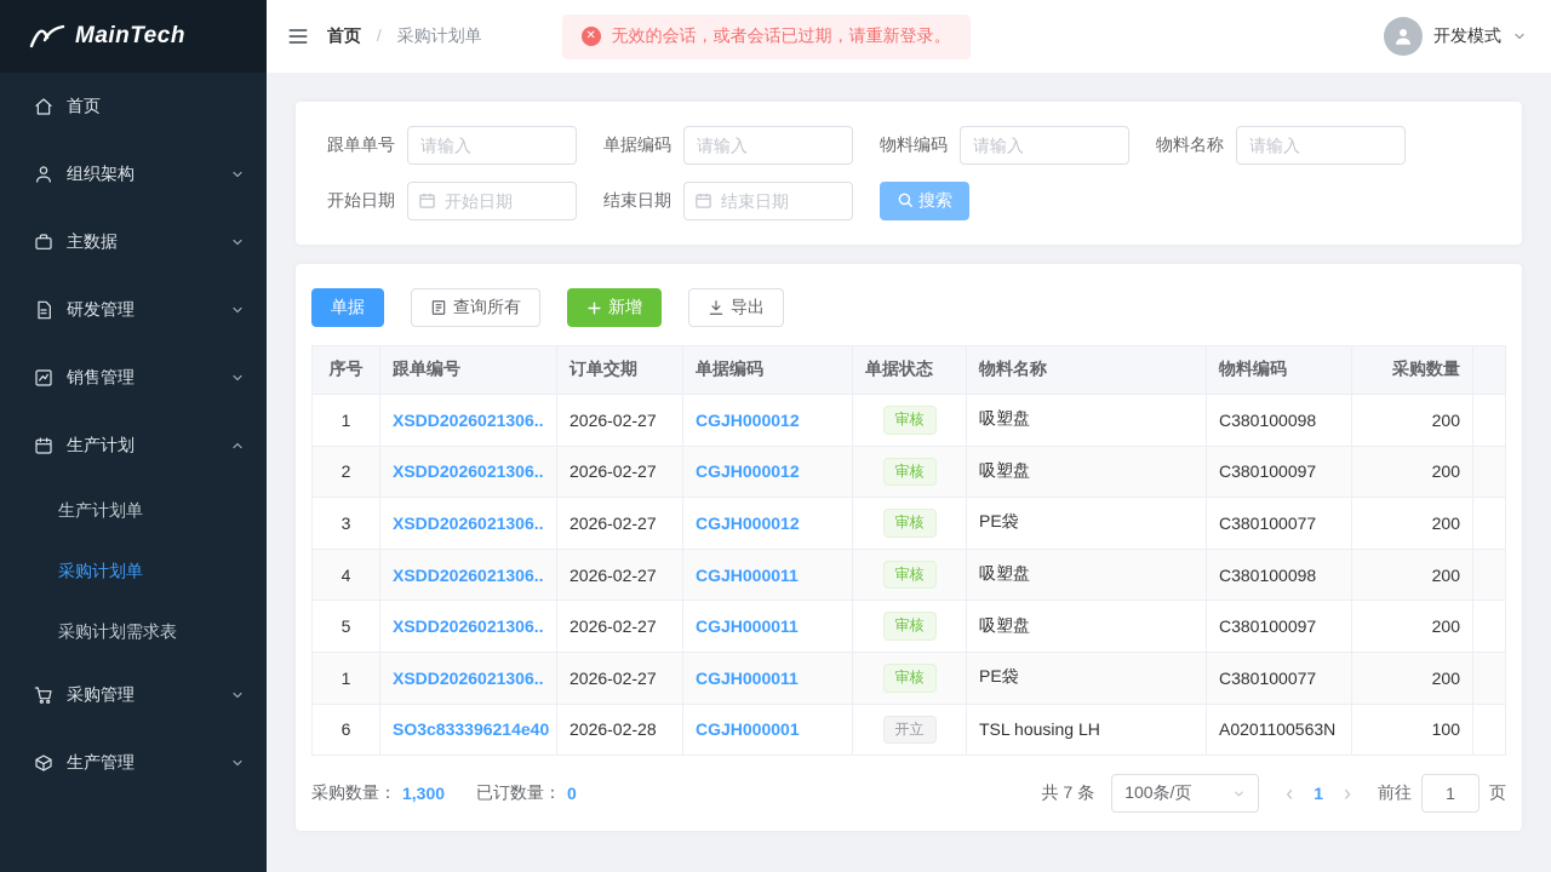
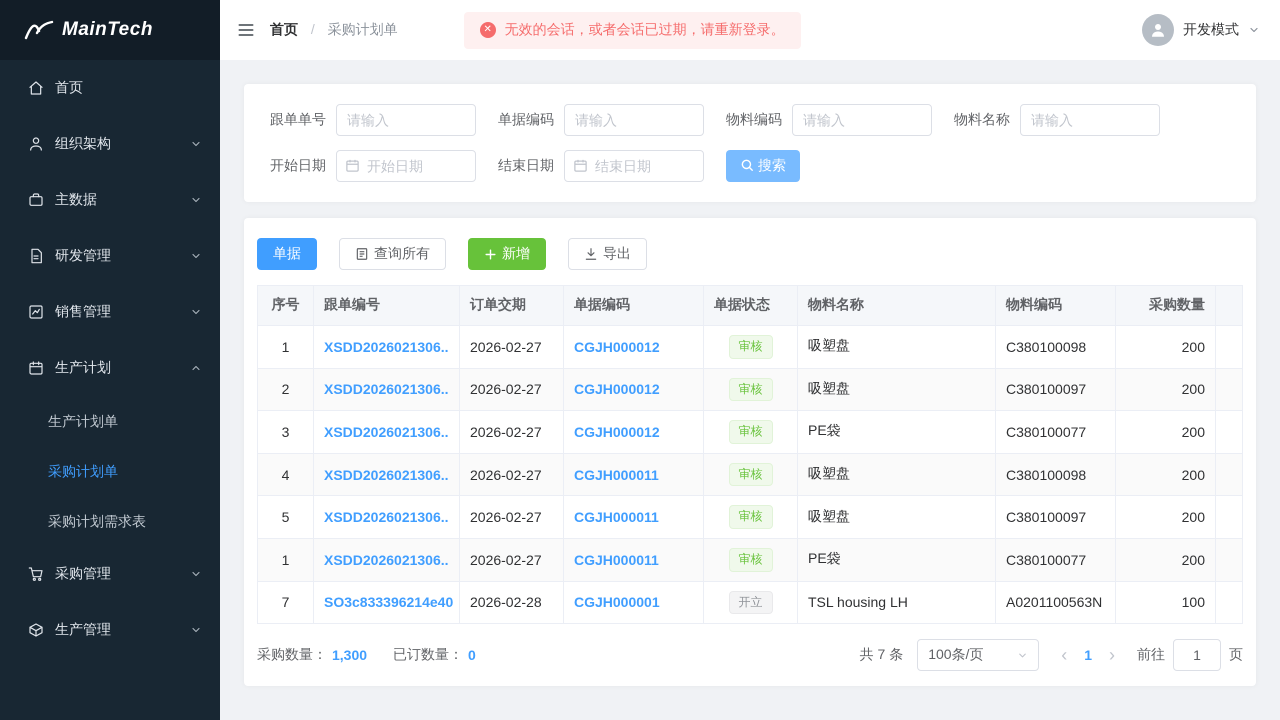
  MainTech
  首页
  组织架构
  主数据
  研发管理
  销售管理
  生产计划
  生产计划单
  采购计划单
  采购计划需求表
  采购管理
  生产管理
  首页 / 采购计划单
  ✕
  无效的会话，或者会话已过期，请重新登录。
  开发模式
  跟单单号
  请输入
  单据编码
  请输入
  物料编码
  请输入
  物料名称
  请输入
  开始日期
  开始日期
  结束日期
  结束日期
  搜索
  单据
  查询所有
  新增
  导出
  序号	跟单编号	订单交期	单据编码	单据状态	物料名称	物料编码	采购数量
  1	XSDD2026021306..	2026-02-27	CGJH000012	审核	吸塑盘	C380100098	200
  2	XSDD2026021306..	2026-02-27	CGJH000012	审核	吸塑盘	C380100097	200
  3	XSDD2026021306..	2026-02-27	CGJH000012	审核	PE袋	C380100077	200
  4	XSDD2026021306..	2026-02-27	CGJH000011	审核	吸塑盘	C380100098	200
  5	XSDD2026021306..	2026-02-27	CGJH000011	审核	吸塑盘	C380100097	200
  1	XSDD2026021306..	2026-02-27	CGJH000011	审核	PE袋	C380100077	200
- 6	SO3c833396214e40	2026-02-28	CGJH000001	开立	TSL housing LH	A0201100563N	100
+ 7	SO3c833396214e40	2026-02-28	CGJH000001	开立	TSL housing LH	A0201100563N	100
  采购数量：
  1,300
  已订数量：
  0
  共 7 条
  100条/页
  ‹
  1
  ›
  前往
  1
  页
